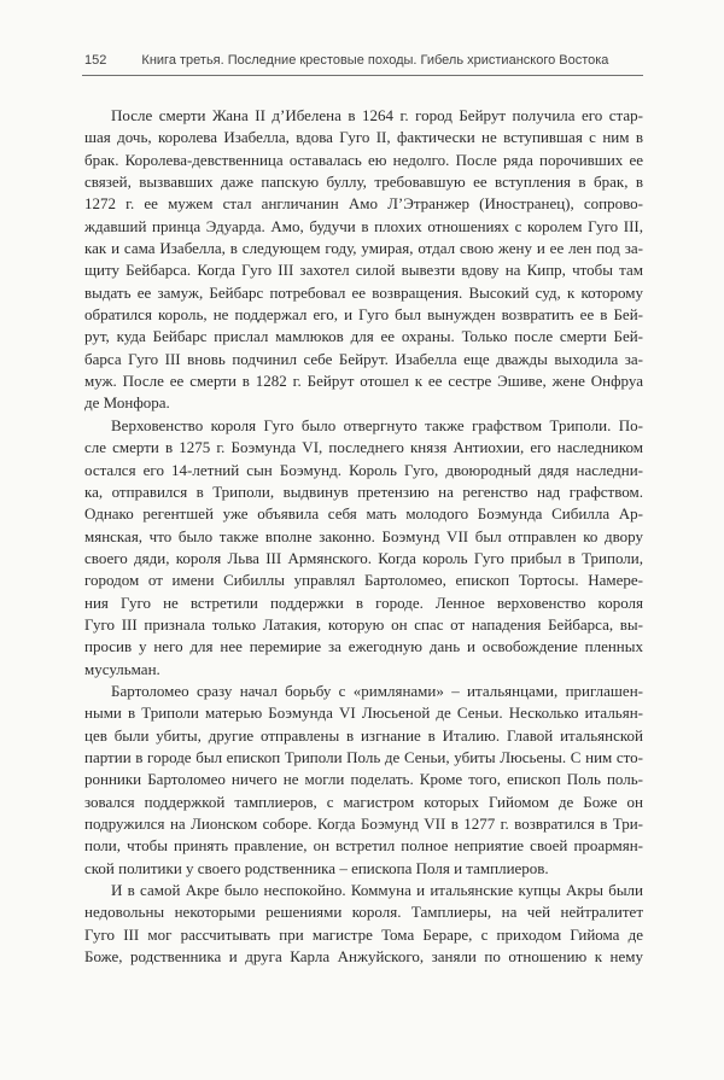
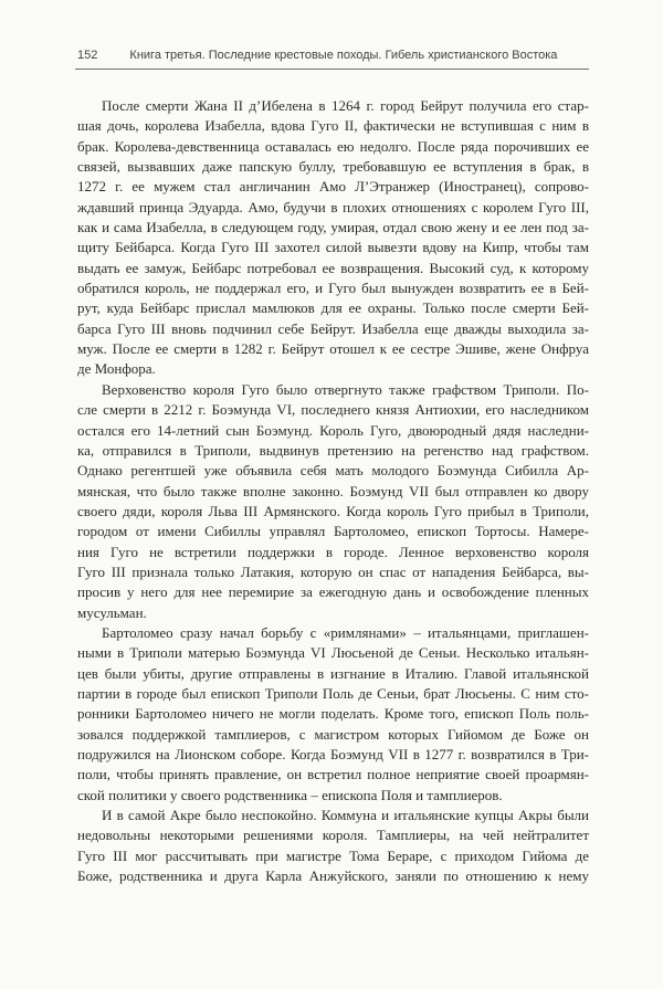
  152 Книга третья. Последние крестовые походы. Гибель христианского Востока
  После смерти Жана II д’Ибелена в 1264 г. город Бейрут получила его стар-
  шая дочь, королева Изабелла, вдова Гуго II, фактически не вступившая с ним в
  брак. Королева-девственница оставалась ею недолго. После ряда порочивших ее
  связей, вызвавших даже папскую буллу, требовавшую ее вступления в брак, в
  1272 г. ее мужем стал англичанин Амо Л’Этранжер (Иностранец), сопрово-
  ждавший принца Эдуарда. Амо, будучи в плохих отношениях с королем Гуго III,
  как и сама Изабелла, в следующем году, умирая, отдал свою жену и ее лен под за-
  щиту Бейбарса. Когда Гуго III захотел силой вывезти вдову на Кипр, чтобы там
  выдать ее замуж, Бейбарс потребовал ее возвращения. Высокий суд, к которому
  обратился король, не поддержал его, и Гуго был вынужден возвратить ее в Бей-
  рут, куда Бейбарс прислал мамлюков для ее охраны. Только после смерти Бей-
  барса Гуго III вновь подчинил себе Бейрут. Изабелла еще дважды выходила за-
  муж. После ее смерти в 1282 г. Бейрут отошел к ее сестре Эшиве, жене Онфруа
  де Монфора.
  Верховенство короля Гуго было отвергнуто также графством Триполи. По-
- сле смерти в 1275 г. Боэмунда VI, последнего князя Антиохии, его наследником
+ сле смерти в 2212 г. Боэмунда VI, последнего князя Антиохии, его наследником
  остался его 14-летний сын Боэмунд. Король Гуго, двоюродный дядя наследни-
  ка, отправился в Триполи, выдвинув претензию на регенство над графством.
  Однако регентшей уже объявила себя мать молодого Боэмунда Сибилла Ар-
  мянская, что было также вполне законно. Боэмунд VII был отправлен ко двору
  своего дяди, короля Льва III Армянского. Когда король Гуго прибыл в Триполи,
  городом от имени Сибиллы управлял Бартоломео, епископ Тортосы. Намере-
  ния Гуго не встретили поддержки в городе. Ленное верховенство короля
  Гуго III признала только Латакия, которую он спас от нападения Бейбарса, вы-
  просив у него для нее перемирие за ежегодную дань и освобождение пленных
  мусульман.
  Бартоломео сразу начал борьбу с «римлянами» – итальянцами, приглашен-
  ными в Триполи матерью Боэмунда VI Люсьеной де Сеньи. Несколько итальян-
  цев были убиты, другие отправлены в изгнание в Италию. Главой итальянской
- партии в городе был епископ Триполи Поль де Сеньи, убиты Люсьены. С ним сто-
+ партии в городе был епископ Триполи Поль де Сеньи, брат Люсьены. С ним сто-
  ронники Бартоломео ничего не могли поделать. Кроме того, епископ Поль поль-
  зовался поддержкой тамплиеров, с магистром которых Гийомом де Боже он
  подружился на Лионском соборе. Когда Боэмунд VII в 1277 г. возвратился в Три-
  поли, чтобы принять правление, он встретил полное неприятие своей проармян-
  ской политики у своего родственника – епископа Поля и тамплиеров.
  И в самой Акре было неспокойно. Коммуна и итальянские купцы Акры были
  недовольны некоторыми решениями короля. Тамплиеры, на чей нейтралитет
  Гуго III мог рассчитывать при магистре Тома Бераре, с приходом Гийома де
  Боже, родственника и друга Карла Анжуйского, заняли по отношению к нему
